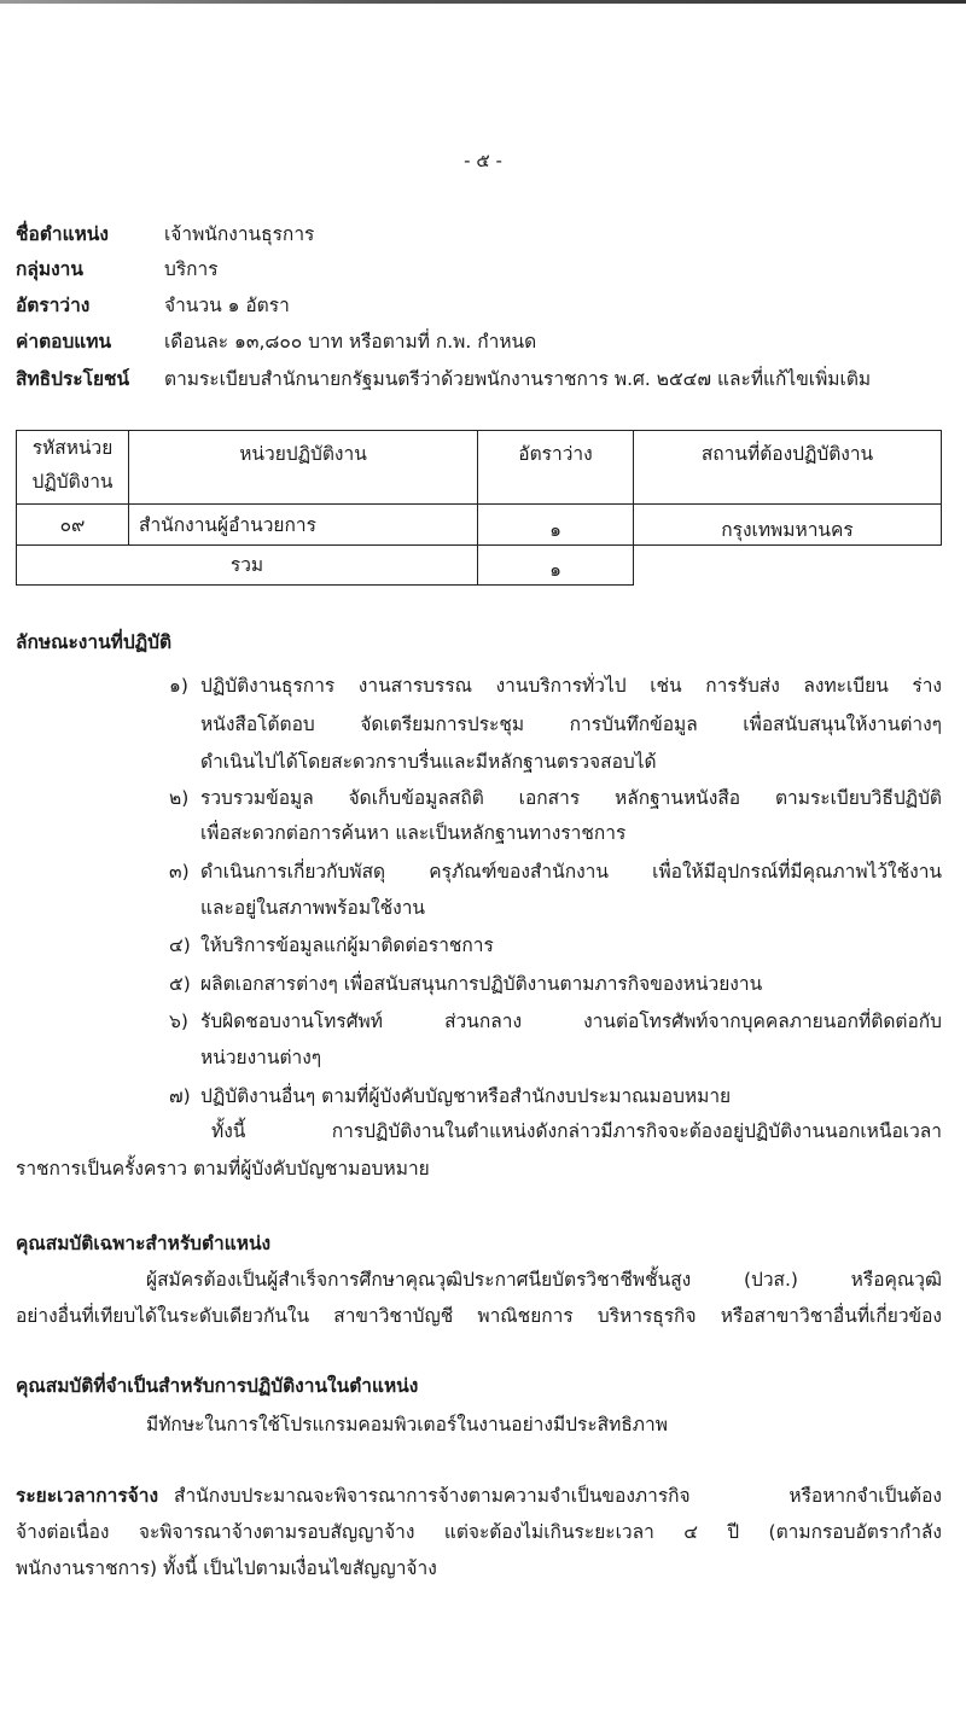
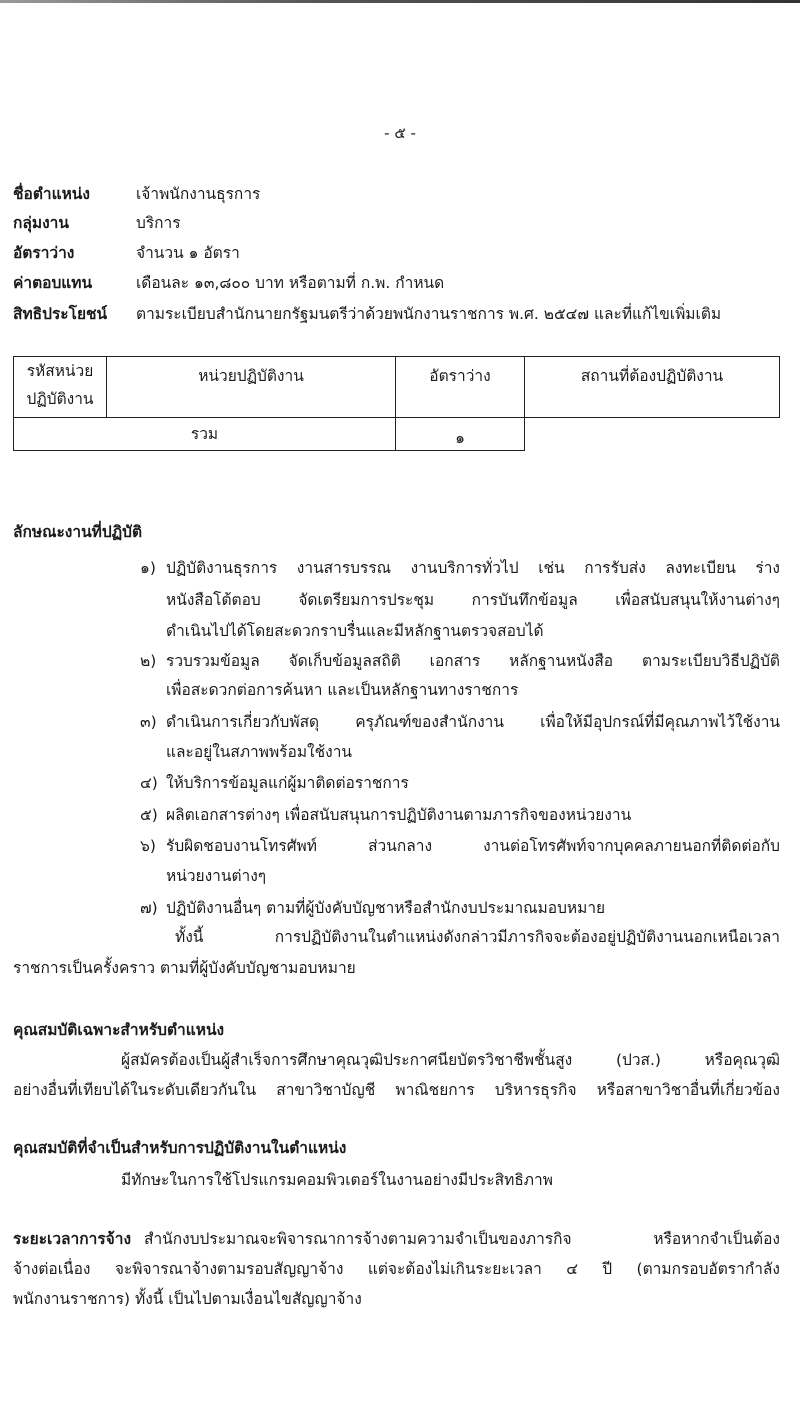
  - ๕ -
  ชื่อตำแหน่ง
  เจ้าพนักงานธุรการ
  กลุ่มงาน
  บริการ
  อัตราว่าง
  จำนวน ๑ อัตรา
  ค่าตอบแทน
  เดือนละ ๑๓,๘๐๐ บาท หรือตามที่ ก.พ. กำหนด
  สิทธิประโยชน์
  ตามระเบียบสำนักนายกรัฐมนตรีว่าด้วยพนักงานราชการ พ.ศ. ๒๕๔๗ และที่แก้ไขเพิ่มเติม
  รหัสหน่วย ปฏิบัติงาน	หน่วยปฏิบัติงาน	อัตราว่าง	สถานที่ต้องปฏิบัติงาน
- ๐๙	สำนักงานผู้อำนวยการ	๑	กรุงเทพมหานคร
  รวม	๑
  ลักษณะงานที่ปฏิบัติ
  ๑)
  ปฏิบัติงานธุรการ งานสารบรรณ งานบริการทั่วไป เช่น การรับส่ง ลงทะเบียน ร่าง
  หนังสือโต้ตอบ จัดเตรียมการประชุม การบันทึกข้อมูล เพื่อสนับสนุนให้งานต่างๆ
  ดำเนินไปได้โดยสะดวกราบรื่นและมีหลักฐานตรวจสอบได้
  ๒)
  รวบรวมข้อมูล จัดเก็บข้อมูลสถิติ เอกสาร หลักฐานหนังสือ ตามระเบียบวิธีปฏิบัติ
  เพื่อสะดวกต่อการค้นหา และเป็นหลักฐานทางราชการ
  ๓)
  ดำเนินการเกี่ยวกับพัสดุ ครุภัณฑ์ของสำนักงาน เพื่อให้มีอุปกรณ์ที่มีคุณภาพไว้ใช้งาน
  และอยู่ในสภาพพร้อมใช้งาน
  ๔)
  ให้บริการข้อมูลแก่ผู้มาติดต่อราชการ
  ๕)
  ผลิตเอกสารต่างๆ เพื่อสนับสนุนการปฏิบัติงานตามภารกิจของหน่วยงาน
  ๖)
  รับผิดชอบงานโทรศัพท์ ส่วนกลาง งานต่อโทรศัพท์จากบุคคลภายนอกที่ติดต่อกับ
  หน่วยงานต่างๆ
  ๗)
  ปฏิบัติงานอื่นๆ ตามที่ผู้บังคับบัญชาหรือสำนักงบประมาณมอบหมาย
  ทั้งนี้ การปฏิบัติงานในตำแหน่งดังกล่าวมีภารกิจจะต้องอยู่ปฏิบัติงานนอกเหนือเวลา
  ราชการเป็นครั้งคราว ตามที่ผู้บังคับบัญชามอบหมาย
  คุณสมบัติเฉพาะสำหรับตำแหน่ง
  ผู้สมัครต้องเป็นผู้สำเร็จการศึกษาคุณวุฒิประกาศนียบัตรวิชาชีพชั้นสูง (ปวส.) หรือคุณวุฒิ
  อย่างอื่นที่เทียบได้ในระดับเดียวกันใน สาขาวิชาบัญชี พาณิชยการ บริหารธุรกิจ หรือสาขาวิชาอื่นที่เกี่ยวข้อง
  คุณสมบัติที่จำเป็นสำหรับการปฏิบัติงานในตำแหน่ง
  มีทักษะในการใช้โปรแกรมคอมพิวเตอร์ในงานอย่างมีประสิทธิภาพ
  ระยะเวลาการจ้าง
  สำนักงบประมาณจะพิจารณาการจ้างตามความจำเป็นของภารกิจ หรือหากจำเป็นต้อง
  จ้างต่อเนื่อง จะพิจารณาจ้างตามรอบสัญญาจ้าง แต่จะต้องไม่เกินระยะเวลา ๔ ปี (ตามกรอบอัตรากำลัง
  พนักงานราชการ) ทั้งนี้ เป็นไปตามเงื่อนไขสัญญาจ้าง
